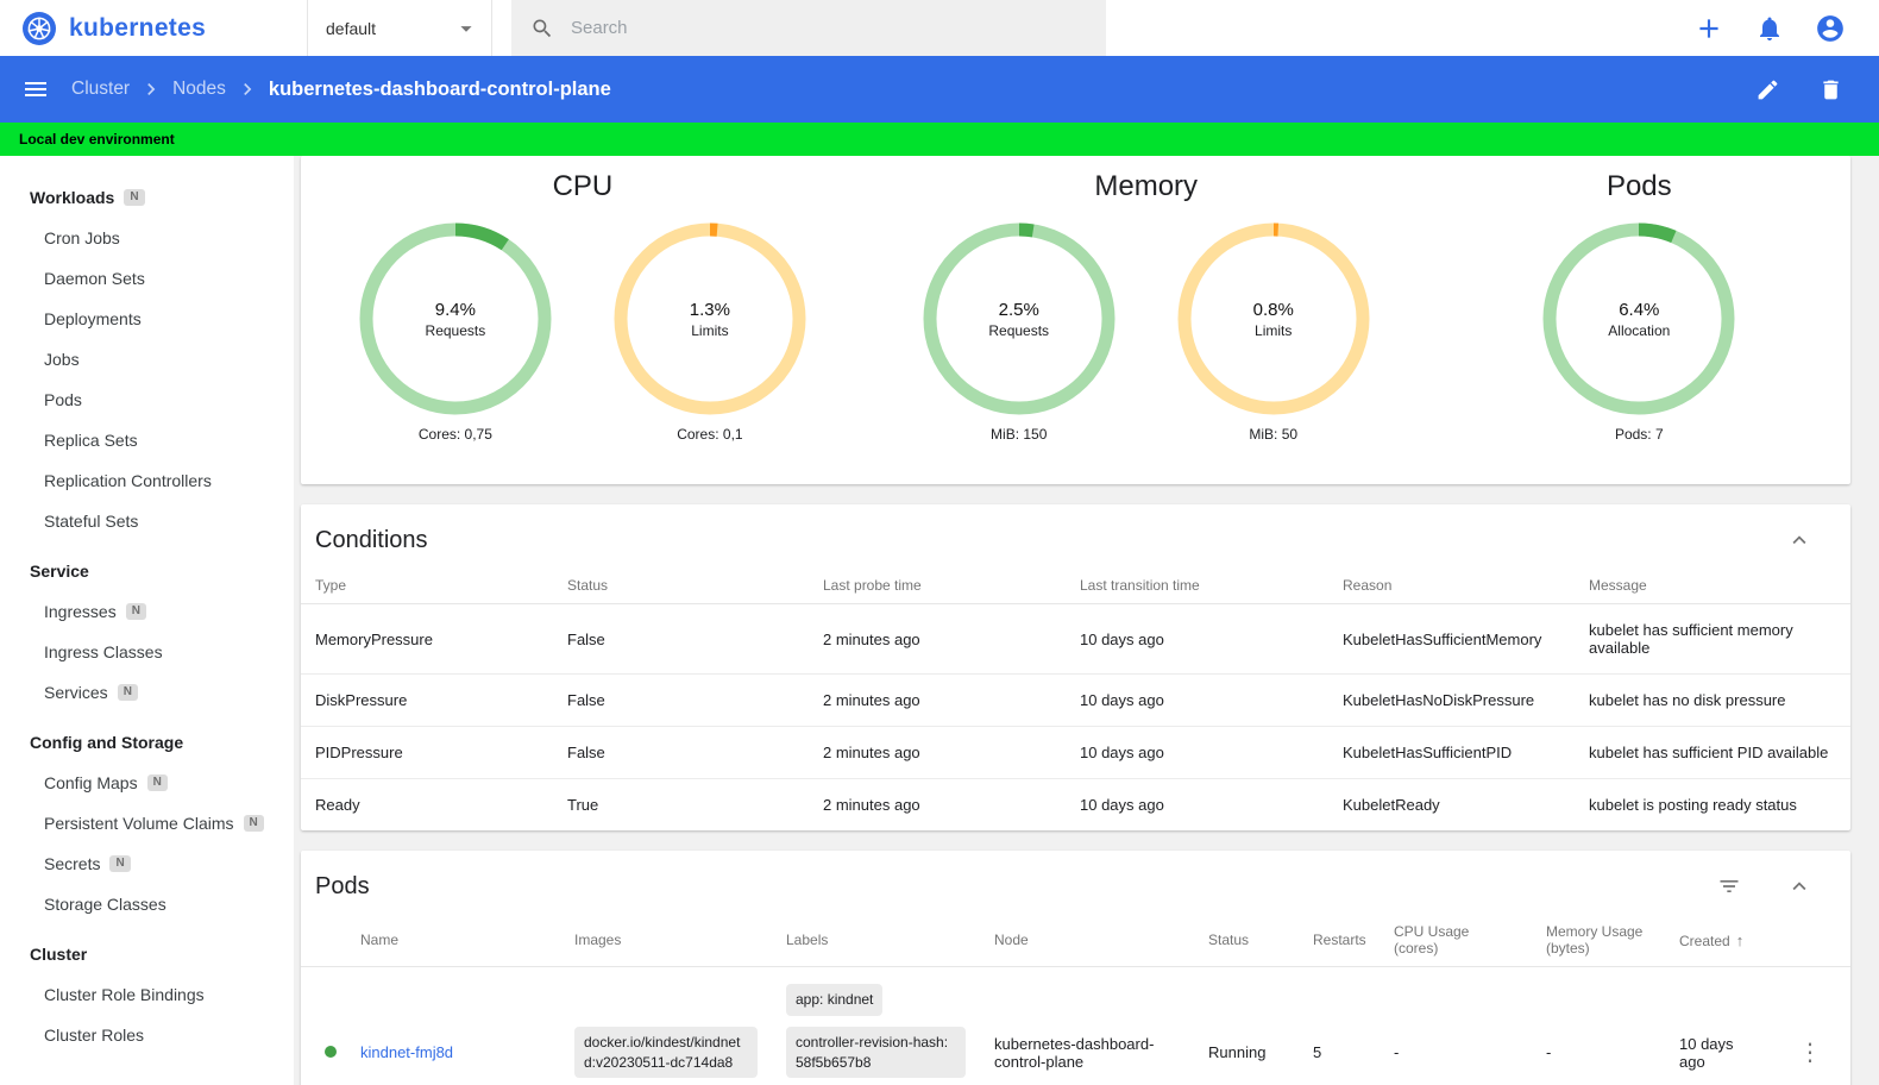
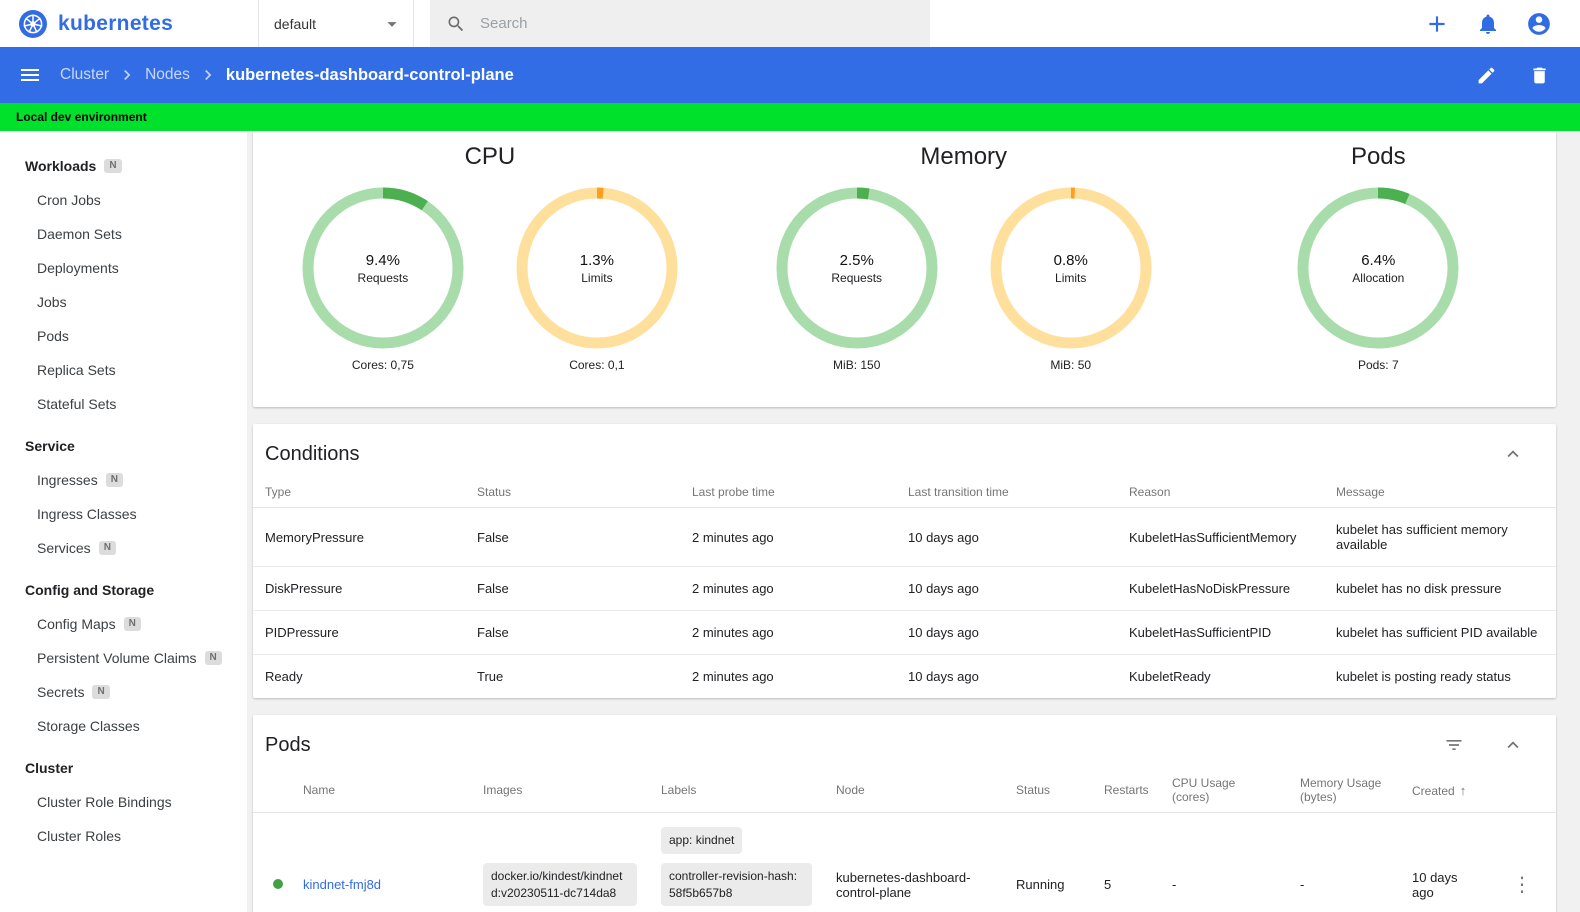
  kubernetes
  default
  Search
  Cluster
  Nodes
  kubernetes-dashboard-control-plane
  Local dev environment
  Workloads
  N
  Cron Jobs
  Daemon Sets
  Deployments
  Jobs
  Pods
  Replica Sets
- Replication Controllers
  Stateful Sets
  Service
  Ingresses
  N
  Ingress Classes
  Services
  N
  Config and Storage
  Config Maps
  N
  Persistent Volume Claims
  N
  Secrets
  N
  Storage Classes
  Cluster
  Cluster Role Bindings
  Cluster Roles
  CPU
  9.4%
  Requests
  Cores: 0,75
  1.3%
  Limits
  Cores: 0,1
  Memory
  2.5%
  Requests
  MiB: 150
  0.8%
  Limits
  MiB: 50
  Pods
  6.4%
  Allocation
  Pods: 7
  Conditions
  Type	Status	Last probe time	Last transition time	Reason	Message
  MemoryPressure	False	2 minutes ago	10 days ago	KubeletHasSufficientMemory	kubelet has sufficient memory available
  DiskPressure	False	2 minutes ago	10 days ago	KubeletHasNoDiskPressure	kubelet has no disk pressure
  PIDPressure	False	2 minutes ago	10 days ago	KubeletHasSufficientPID	kubelet has sufficient PID available
  Ready	True	2 minutes ago	10 days ago	KubeletReady	kubelet is posting ready status
  Pods
  	Name	Images	Labels	Node	Status	Restarts	CPU Usage (cores)	Memory Usage (bytes)	Created ↑
  	kindnet-fmj8d	docker.io/kindest/kindnetd:v20230511-dc714da8	app: kindnetcontroller-revision-hash: 58f5b657b8	kubernetes-dashboard-control-plane	Running	5	-	-	10 days ago	⋮
